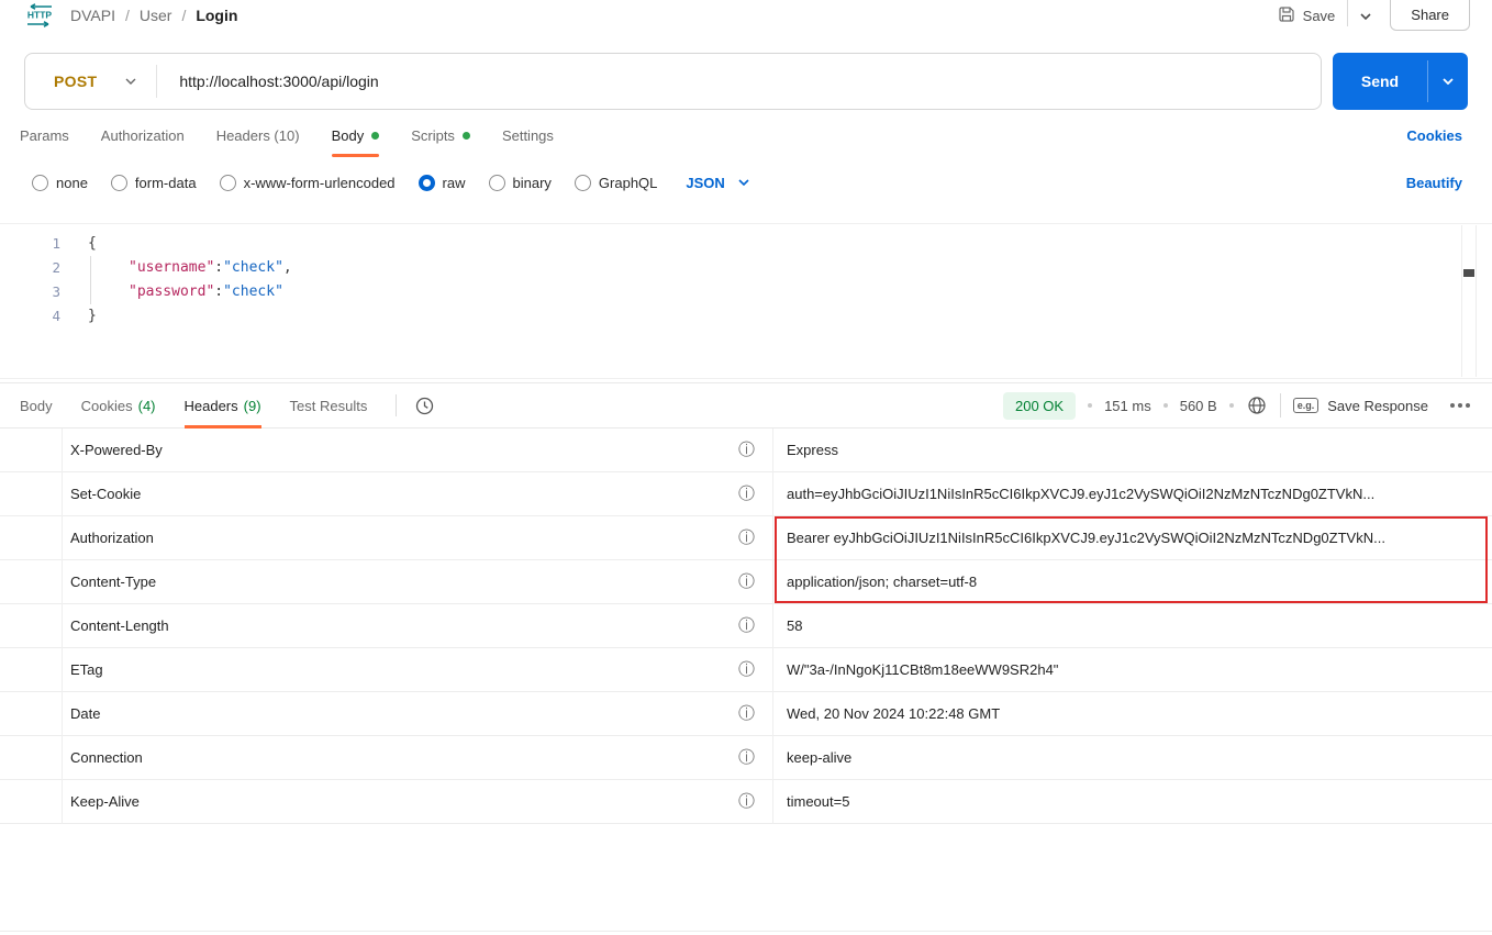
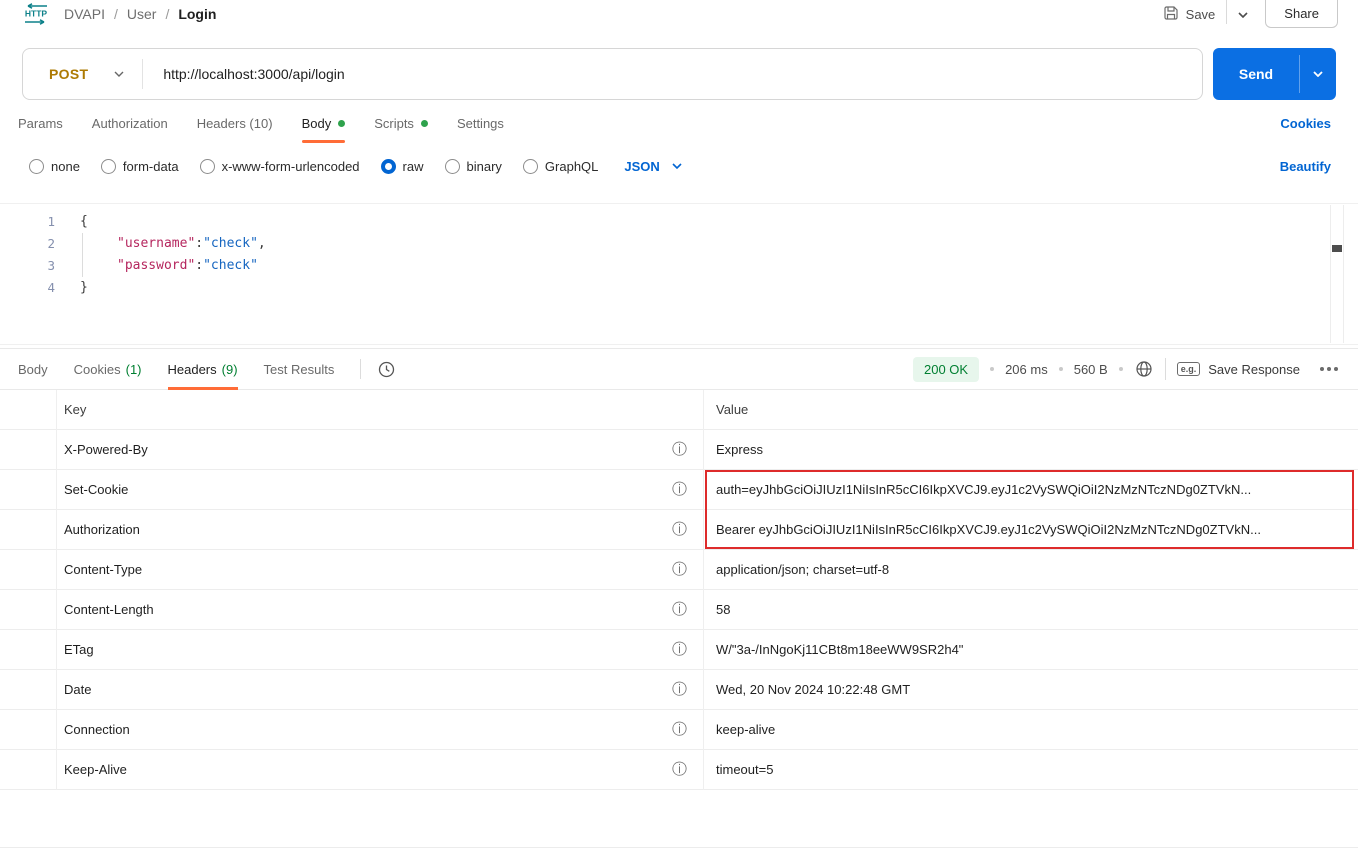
  HTTP
  DVAPI
  /
  User
  /
  Login
  Save
  Share
  POST
  http://localhost:3000/api/login
  Send
  Params
  Authorization
  Headers (10)
  Body
  Scripts
  Settings
  Cookies
  none
  form-data
  x-www-form-urlencoded
  raw
  binary
  GraphQL
  JSON
  Beautify
  1
  {
  2
  "username":"check",
  3
  "password":"check"
  4
  }
  Body
  Cookies
- (4)
+ (1)
  Headers
  (9)
  Test Results
  200 OK
- 151 ms
+ 206 ms
  560 B
  e.g.
  Save Response
+ Key
+ Value
  X-Powered-By
  ⓘ
  Express
  Set-Cookie
  ⓘ
  auth=eyJhbGciOiJIUzI1NiIsInR5cCI6IkpXVCJ9.eyJ1c2VySWQiOiI2NzMzNTczNDg0ZTVkN...
  Authorization
  ⓘ
  Bearer eyJhbGciOiJIUzI1NiIsInR5cCI6IkpXVCJ9.eyJ1c2VySWQiOiI2NzMzNTczNDg0ZTVkN...
  Content-Type
  ⓘ
  application/json; charset=utf-8
  Content-Length
  ⓘ
  58
  ETag
  ⓘ
  W/"3a-/InNgoKj11CBt8m18eeWW9SR2h4"
  Date
  ⓘ
  Wed, 20 Nov 2024 10:22:48 GMT
  Connection
  ⓘ
  keep-alive
  Keep-Alive
  ⓘ
  timeout=5
